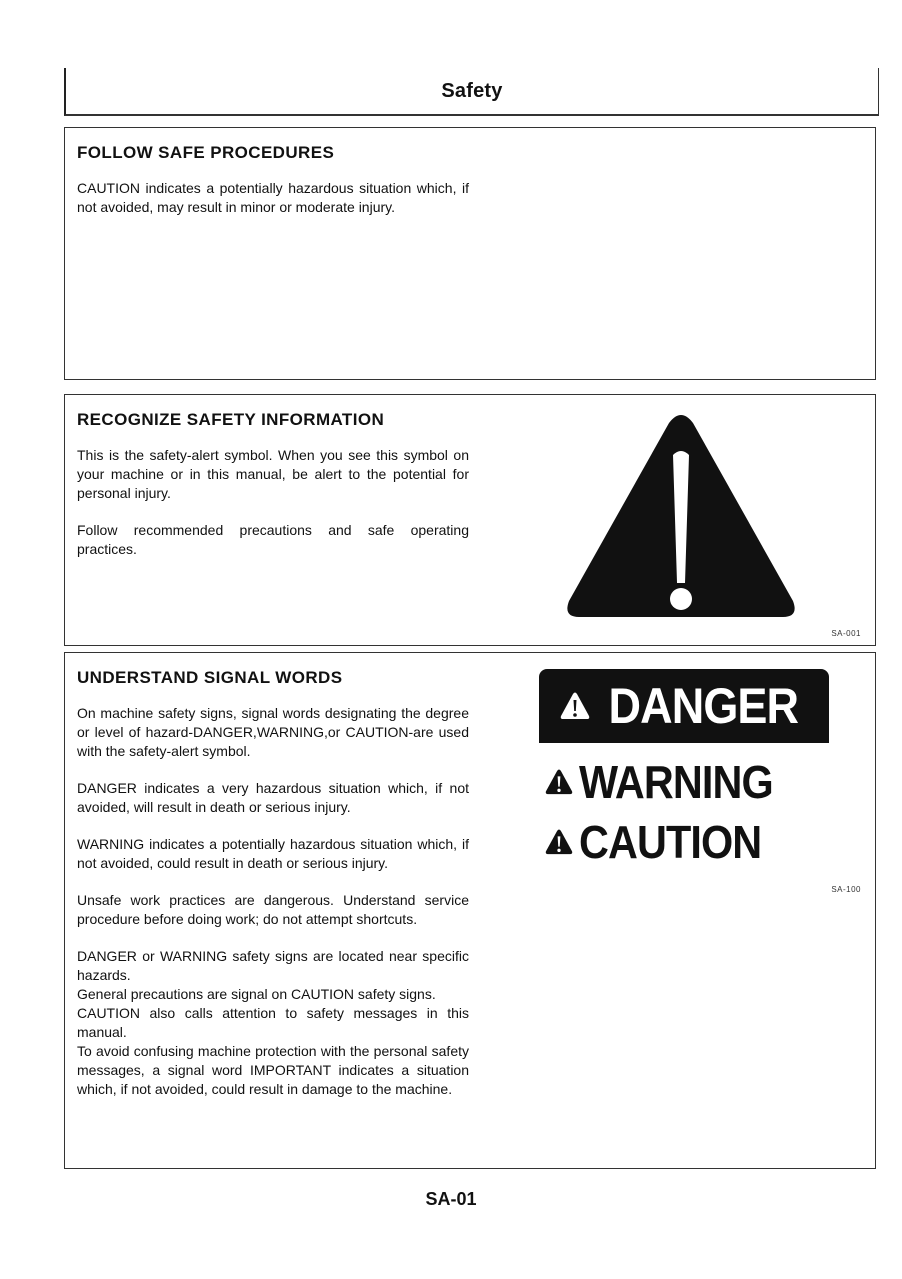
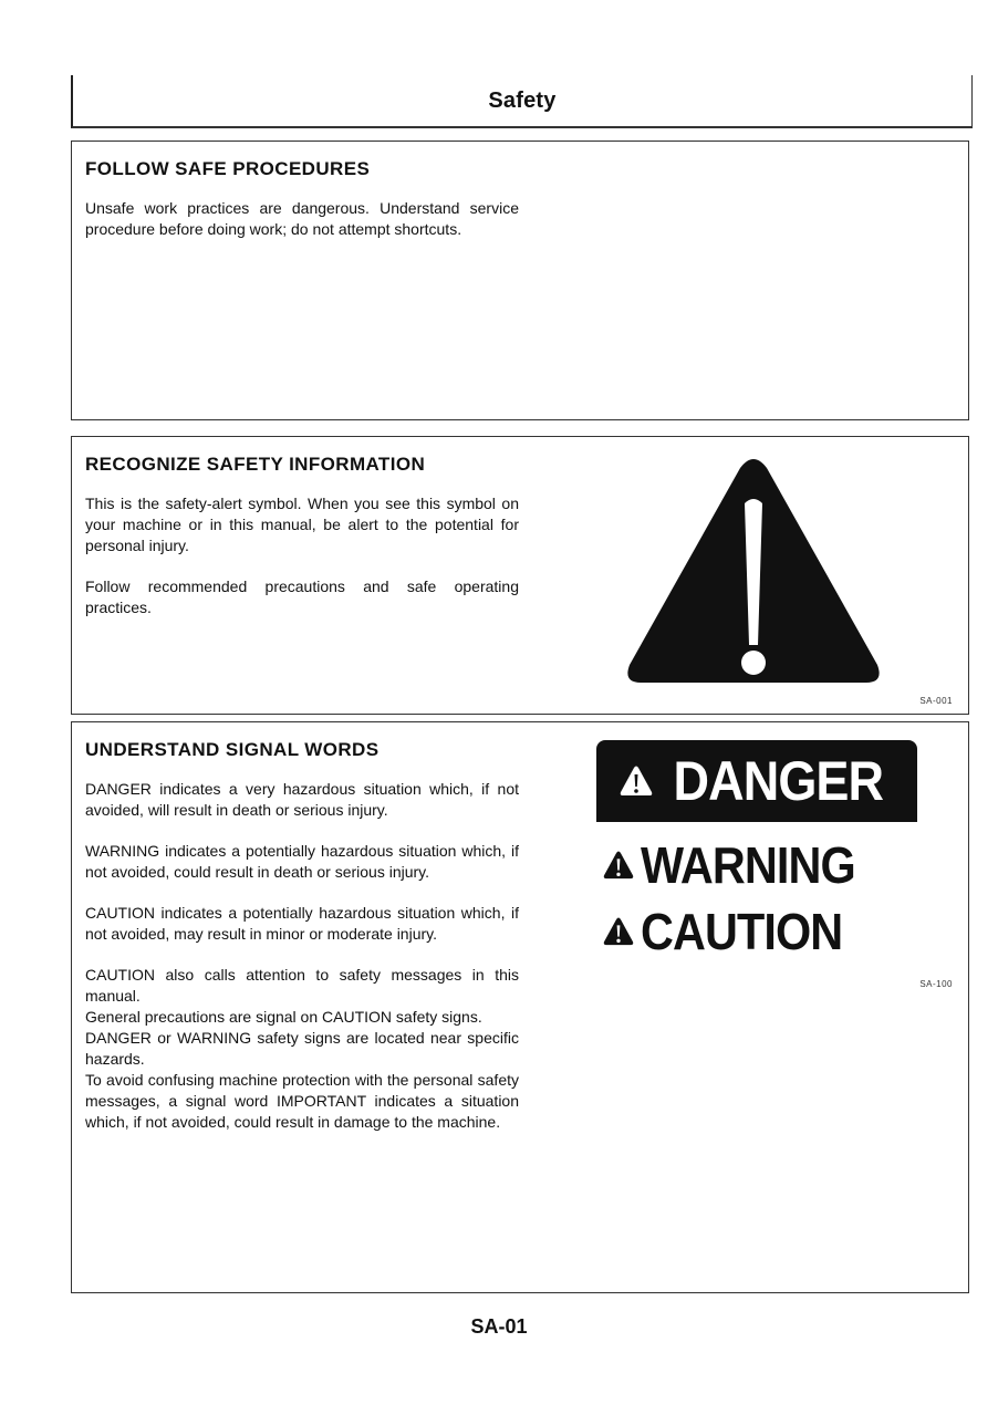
  Safety
  FOLLOW SAFE PROCEDURES
- CAUTION indicates a potentially hazardous situation which, if not avoided, may result in minor or moderate injury.
+ Unsafe work practices are dangerous. Understand service procedure before doing work; do not attempt shortcuts.
  RECOGNIZE SAFETY INFORMATION
  This is the safety-alert symbol. When you see this symbol on your machine or in this manual, be alert to the potential for personal injury.
  Follow recommended precautions and safe operating practices.
  SA-001
  UNDERSTAND SIGNAL WORDS
- On machine safety signs, signal words designating the degree or level of hazard-DANGER,WARNING,or CAUTION-are used with the safety-alert symbol.
  DANGER indicates a very hazardous situation which, if not avoided, will result in death or serious injury.
  WARNING indicates a potentially hazardous situation which, if not avoided, could result in death or serious injury.
- Unsafe work practices are dangerous. Understand service procedure before doing work; do not attempt shortcuts.
+ CAUTION indicates a potentially hazardous situation which, if not avoided, may result in minor or moderate injury.
- DANGER or WARNING safety signs are located near specific hazards.
+ CAUTION also calls attention to safety messages in this manual.
  General precautions are signal on CAUTION safety signs.
- CAUTION also calls attention to safety messages in this manual.
+ DANGER or WARNING safety signs are located near specific hazards.
  To avoid confusing machine protection with the personal safety messages, a signal word IMPORTANT indicates a situation which, if not avoided, could result in damage to the machine.
  DANGER
  WARNING
  CAUTION
  SA-100
  SA-01
